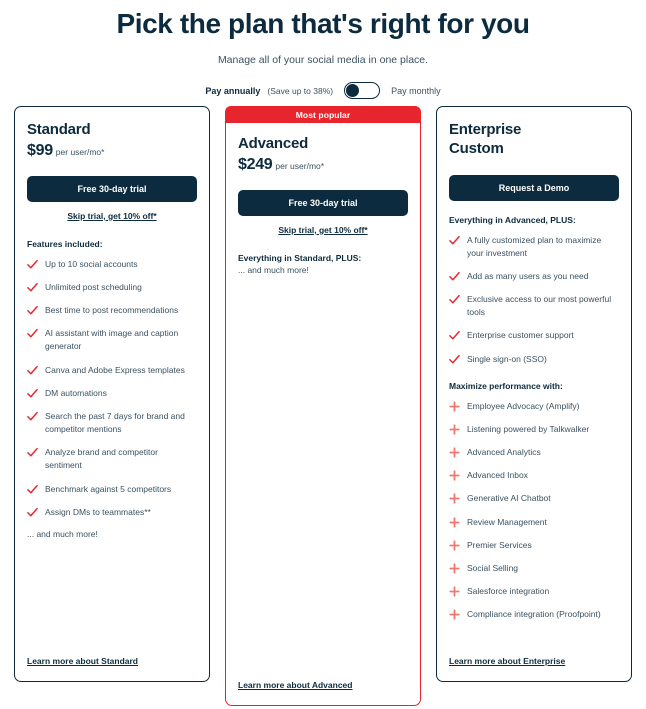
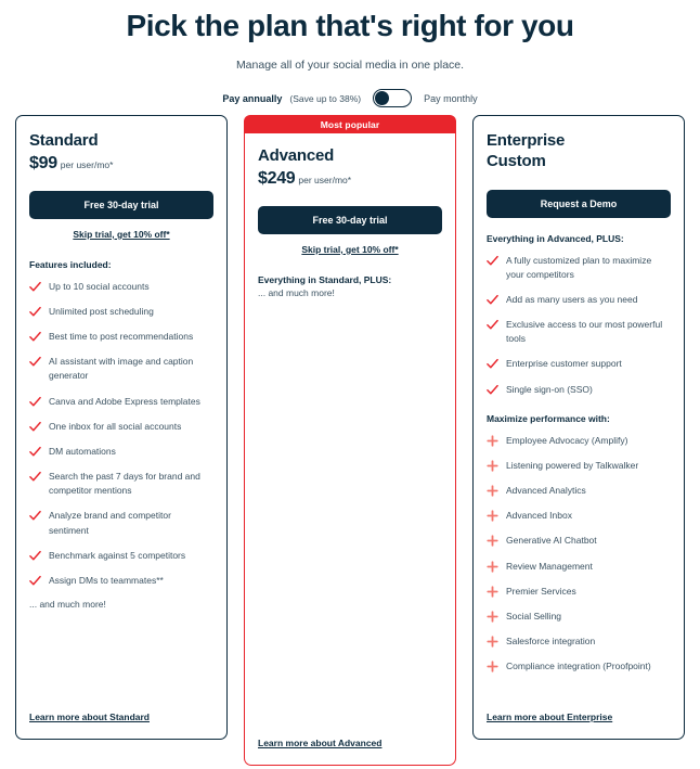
  Pick the plan that's right for you
  Manage all of your social media in one place.
  Pay annually
  (Save up to 38%)
  Pay monthly
  Standard
  $99
  per user/mo*
  Free 30-day trial
  Skip trial, get 10% off*
  Features included:
  Up to 10 social accounts
  Unlimited post scheduling
  Best time to post recommendations
  AI assistant with image and caption generator
  Canva and Adobe Express templates
+ One inbox for all social accounts
  DM automations
  Search the past 7 days for brand and competitor mentions
  Analyze brand and competitor sentiment
  Benchmark against 5 competitors
  Assign DMs to teammates**
  ... and much more!
  Learn more about Standard
  Most popular
  Advanced
  $249
  per user/mo*
  Free 30-day trial
  Skip trial, get 10% off*
  Everything in Standard, PLUS:
  ... and much more!
  Learn more about Advanced
  Enterprise
  Custom
  Request a Demo
  Everything in Advanced, PLUS:
- A fully customized plan to maximize your investment
+ A fully customized plan to maximize your competitors
  Add as many users as you need
  Exclusive access to our most powerful tools
  Enterprise customer support
  Single sign-on (SSO)
  Maximize performance with:
  Employee Advocacy (Amplify)
  Listening powered by Talkwalker
  Advanced Analytics
  Advanced Inbox
  Generative AI Chatbot
  Review Management
  Premier Services
  Social Selling
  Salesforce integration
  Compliance integration (Proofpoint)
  Learn more about Enterprise
